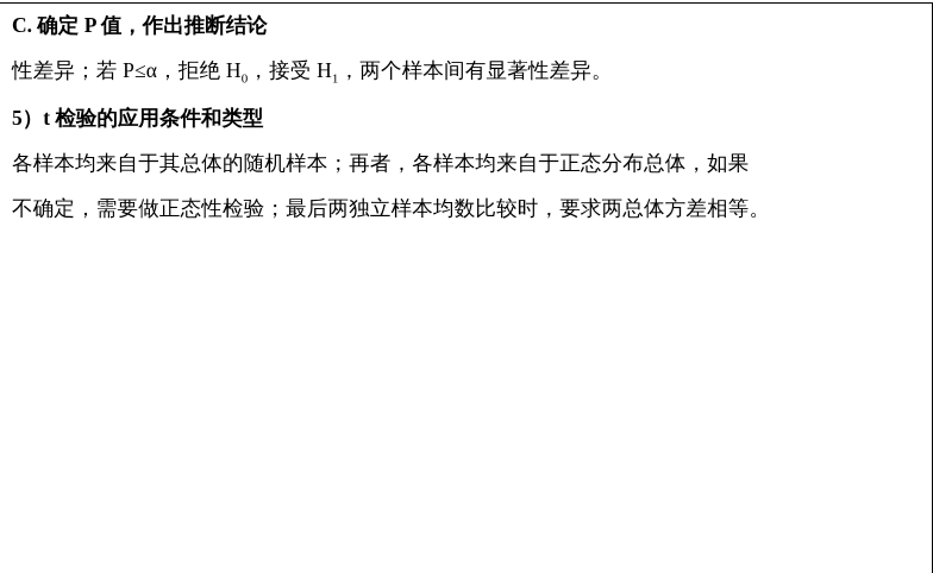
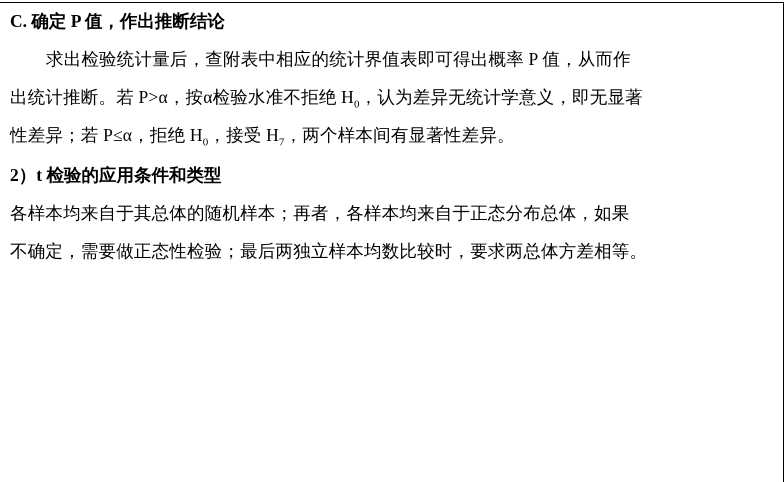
  C. 确定 P 值，作出推断结论
+ 求出检验统计量后，查附表中相应的统计界值表即可得出概率 P 值，从而作
+ 出统计推断。若 P>α，按α检验水准不拒绝 H0，认为差异无统计学意义，即无显著
- 性差异；若 P≤α，拒绝 H0，接受 H1，两个样本间有显著性差异。
+ 性差异；若 P≤α，拒绝 H0，接受 H7，两个样本间有显著性差异。
- 5）t 检验的应用条件和类型
+ 2）t 检验的应用条件和类型
  各样本均来自于其总体的随机样本；再者，各样本均来自于正态分布总体，如果
  不确定，需要做正态性检验；最后两独立样本均数比较时，要求两总体方差相等。
